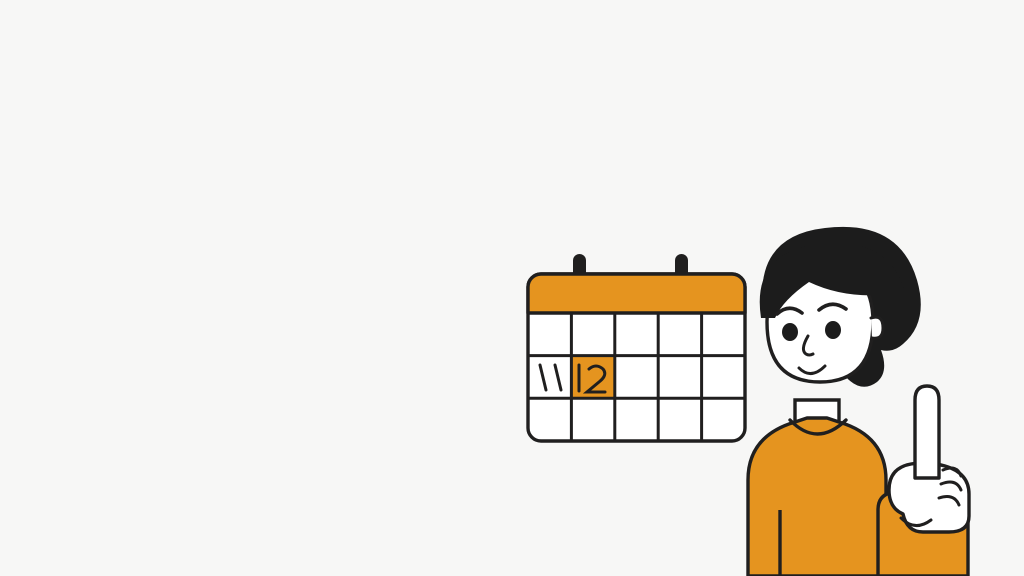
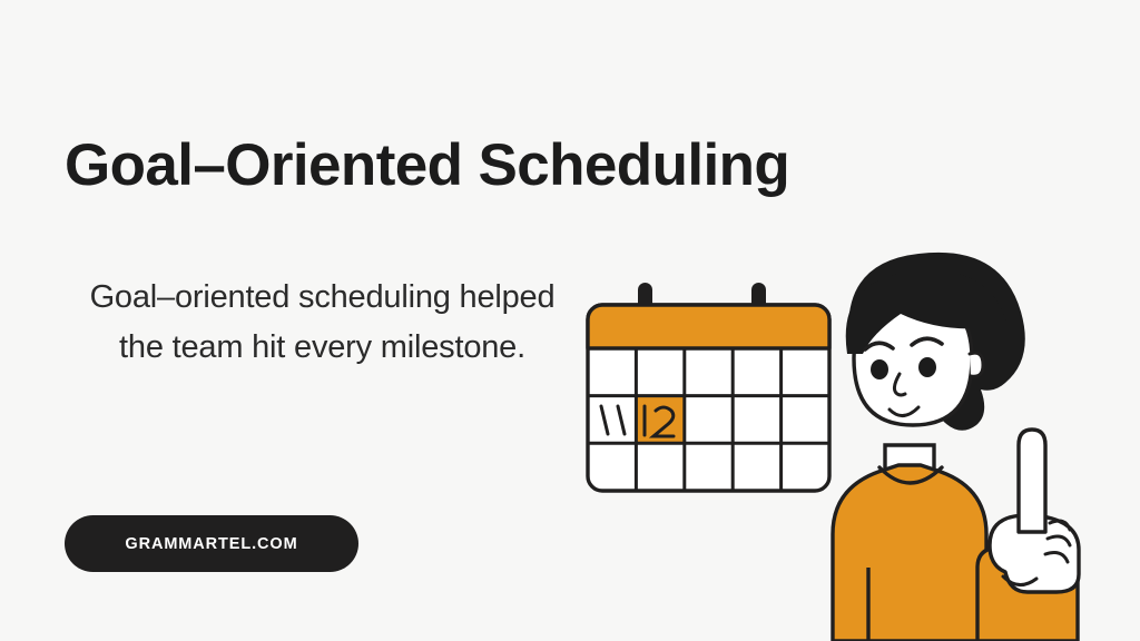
+ Goal–Oriented Scheduling
+ Goal–oriented scheduling helped the team hit every milestone.
+ GRAMMARTEL.COM
